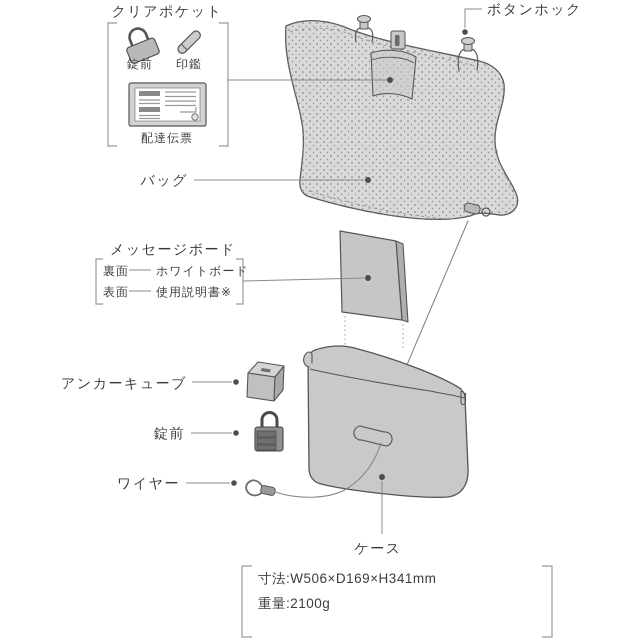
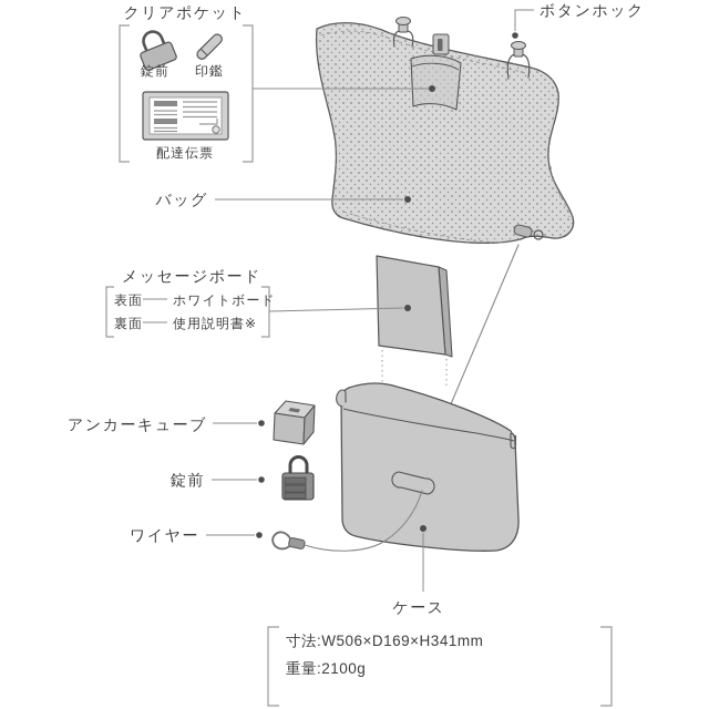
  クリアポケット
  錠前
  印鑑
  配達伝票
  ボタンホック
  バッグ
  メッセージボード
- 裏面
+ 表面
  ホワイトボード
- 表面
+ 裏面
  使用説明書※
  アンカーキューブ
  錠前
  ワイヤー
  ケース
  寸法:W506×D169×H341mm
  重量:2100g
